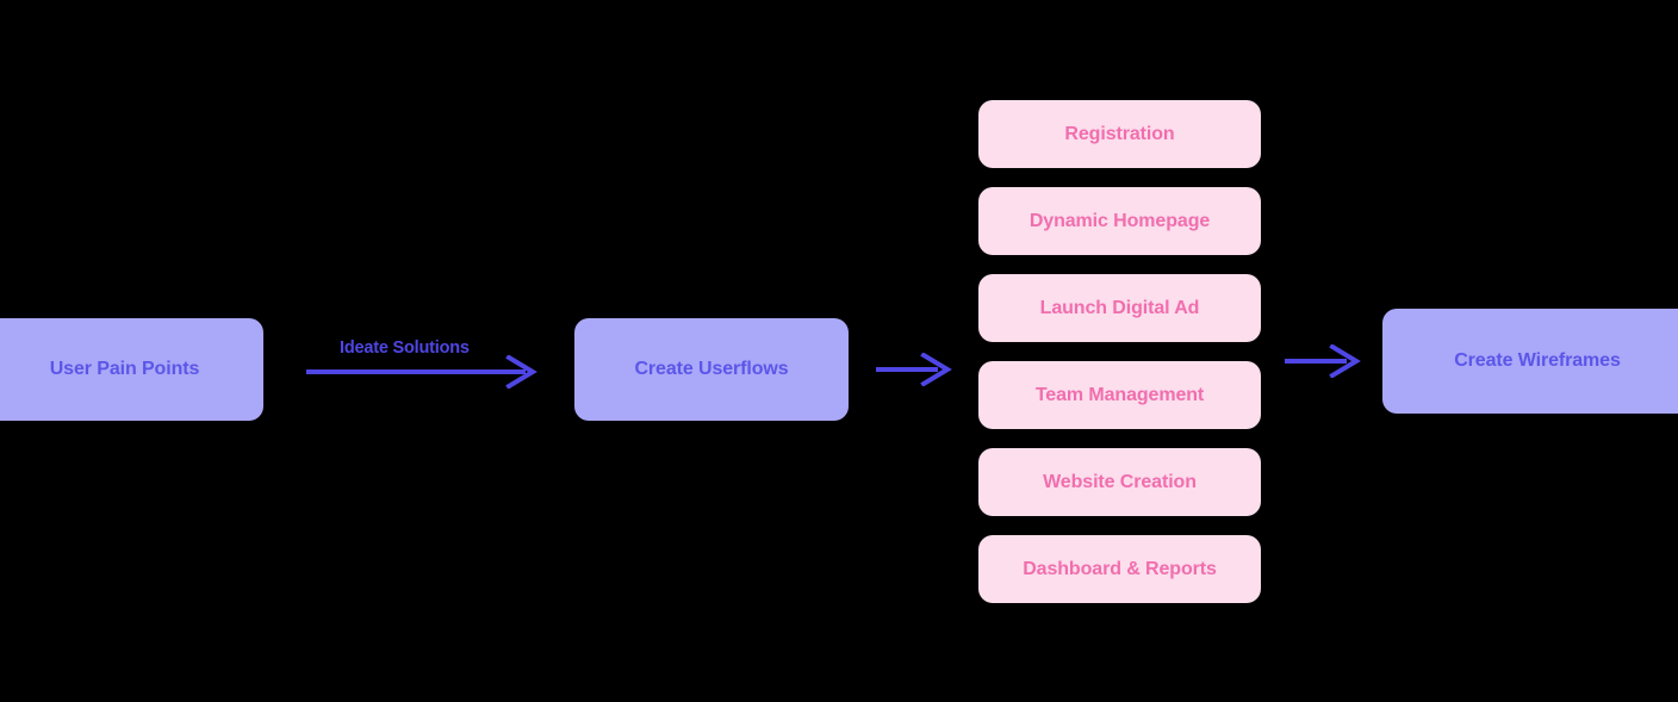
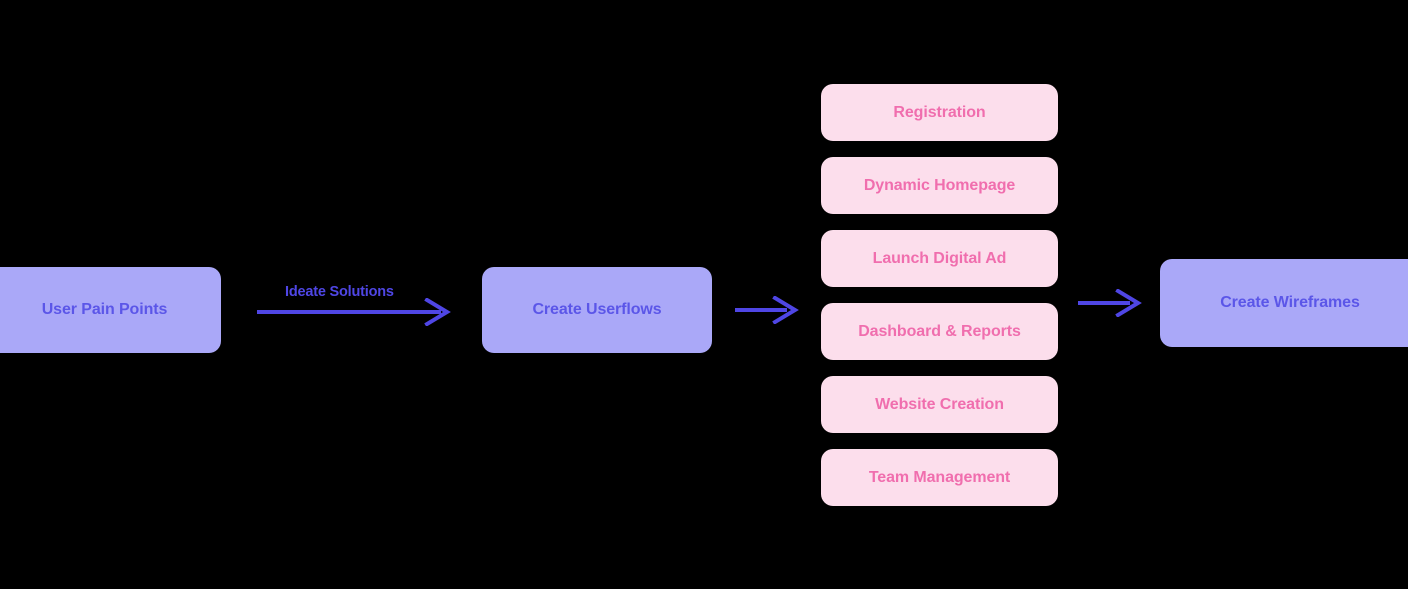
  User Pain Points
  Ideate Solutions
  Create Userflows
  Registration
  Dynamic Homepage
  Launch Digital Ad
- Team Management
+ Dashboard & Reports
  Website Creation
- Dashboard & Reports
+ Team Management
  Create Wireframes
